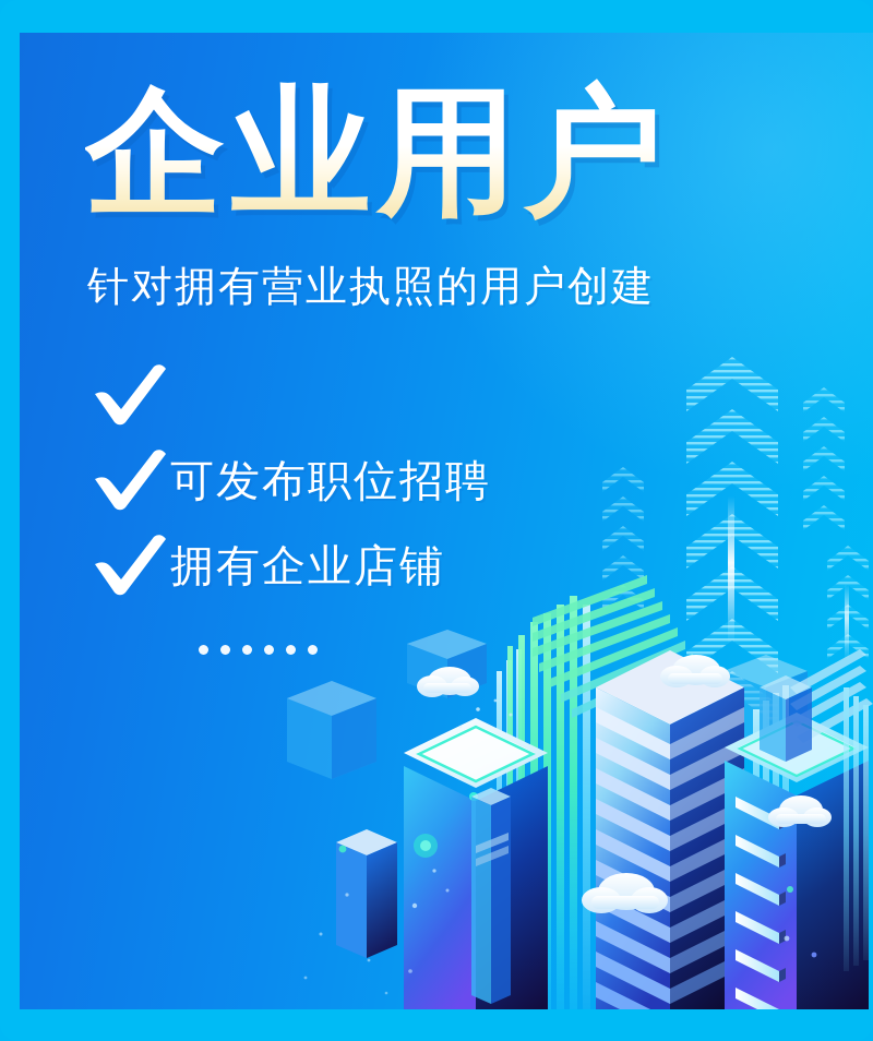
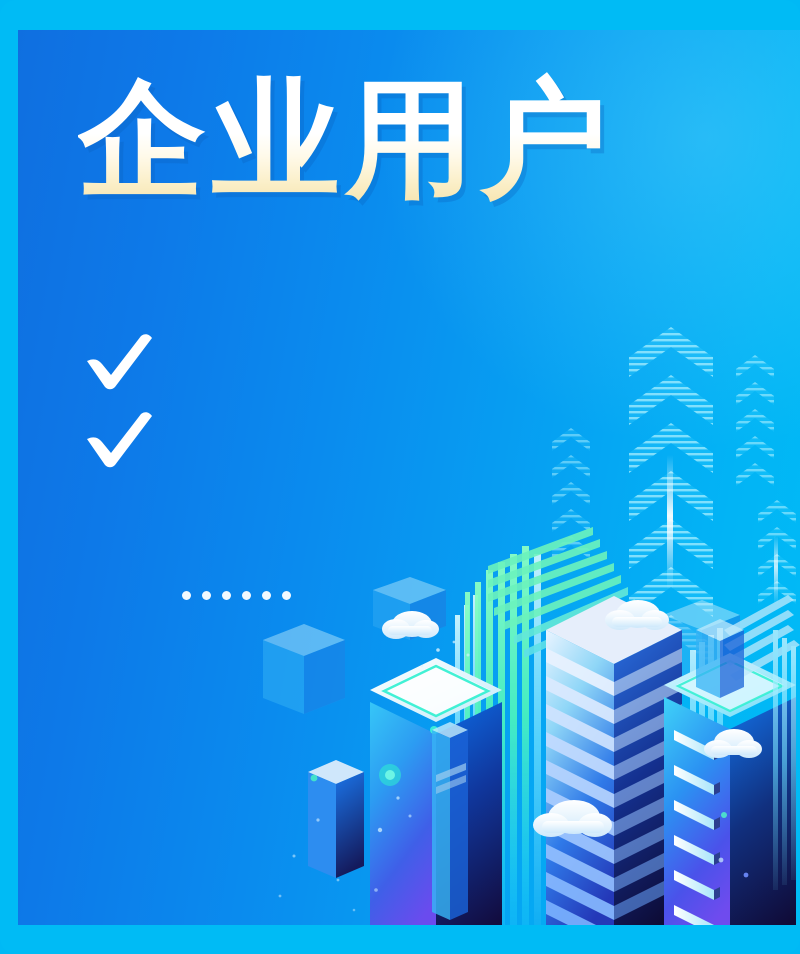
  企业用户
- 针对拥有营业执照的用户创建
- 可发布职位招聘
- 拥有企业店铺
